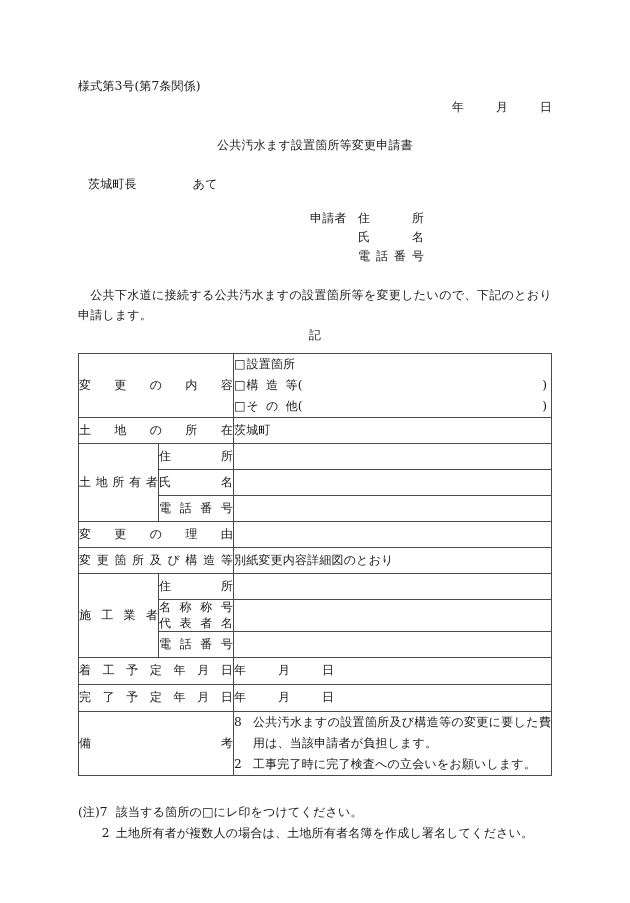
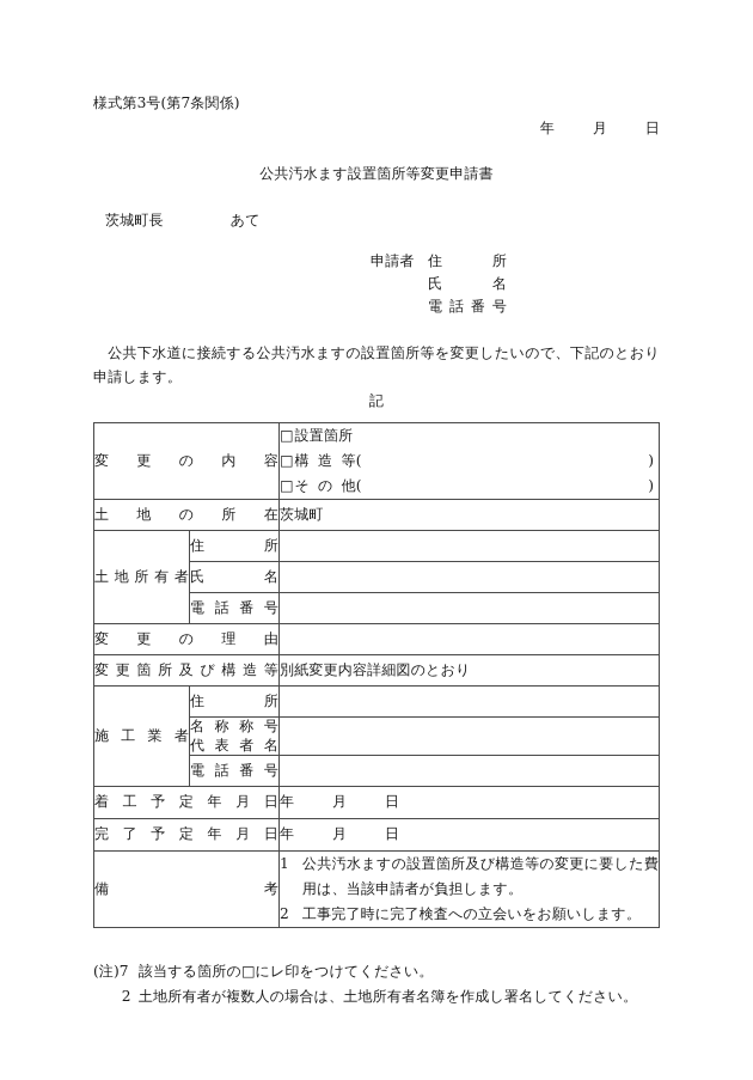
  様式第3号(第7条関係)
  年 月 日
  公共汚水ます設置箇所等変更申請書
  茨城町長 あて
  申請者 住 所
  氏 名
  電話番号
  公共下水道に接続する公共汚水ますの設置箇所等を変更したいので、下記のとおり申請します。
  記
  変更の内容	□設置箇所 □構造等( ) □その他( )
  土地の所在	茨城町
  土地所有者	住 所
  氏 名
  電話番号
  変更の理由
  変更箇所及び構造等	別紙変更内容詳細図のとおり
  施工業者	住 所
  名称称号 代表者名
  電話番号
  着工予定年月日	年 月 日
  完了予定年月日	年 月 日
- 備考	8 公共汚水ますの設置箇所及び構造等の変更に要した費用は、当該申請者が負担します。 2 工事完了時に完了検査への立会いをお願いします。
+ 備考	1 公共汚水ますの設置箇所及び構造等の変更に要した費用は、当該申請者が負担します。 2 工事完了時に完了検査への立会いをお願いします。
  (注)7 該当する箇所の□にレ印をつけてください。
  2 土地所有者が複数人の場合は、土地所有者名簿を作成し署名してください。
